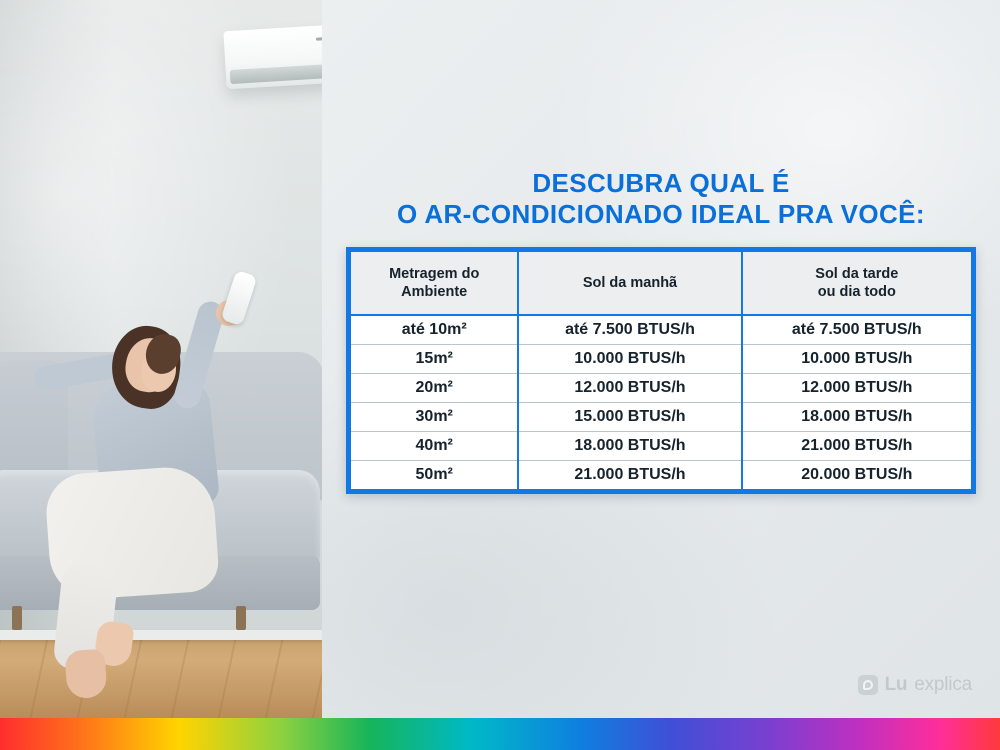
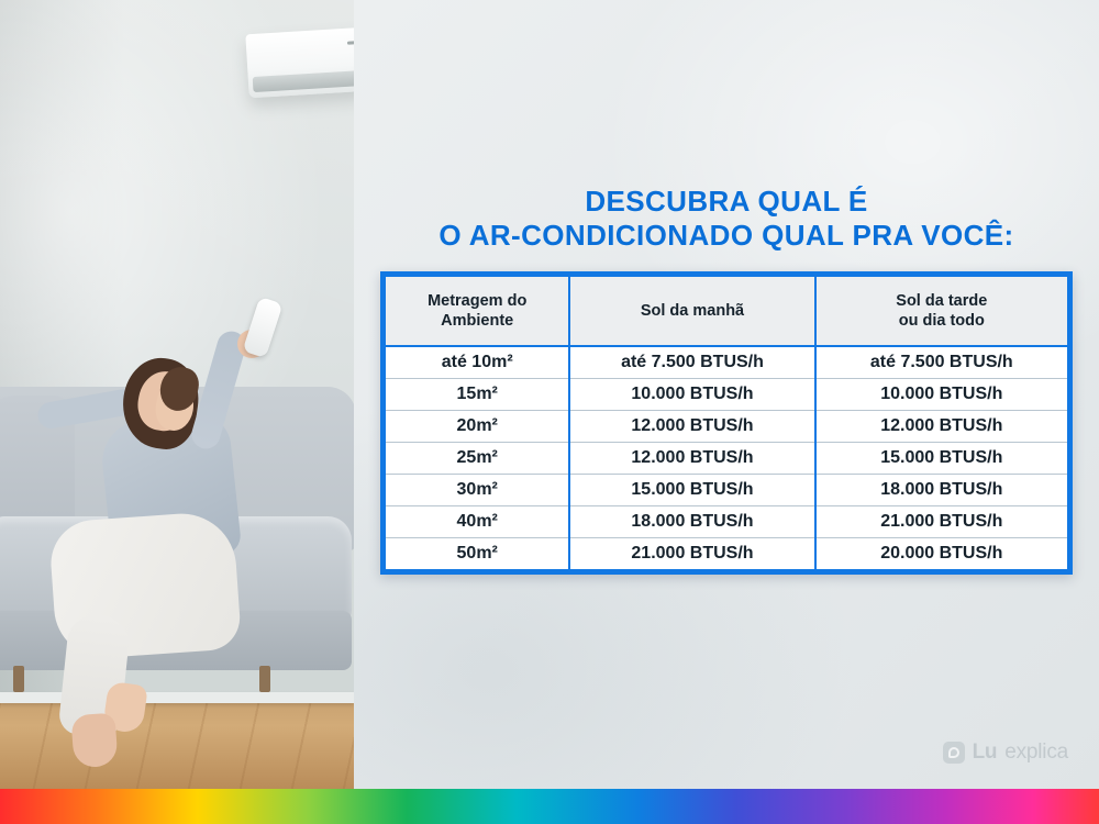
  DESCUBRA QUAL É
- O AR-CONDICIONADO IDEAL PRA VOCÊ:
+ O AR-CONDICIONADO QUAL PRA VOCÊ:
  Metragem do Ambiente	Sol da manhã	Sol da tarde ou dia todo
  até 10m²	até 7.500 BTUS/h	até 7.500 BTUS/h
  15m²	10.000 BTUS/h	10.000 BTUS/h
  20m²	12.000 BTUS/h	12.000 BTUS/h
+ 25m²	12.000 BTUS/h	15.000 BTUS/h
  30m²	15.000 BTUS/h	18.000 BTUS/h
  40m²	18.000 BTUS/h	21.000 BTUS/h
  50m²	21.000 BTUS/h	20.000 BTUS/h
  Lu
  explica
